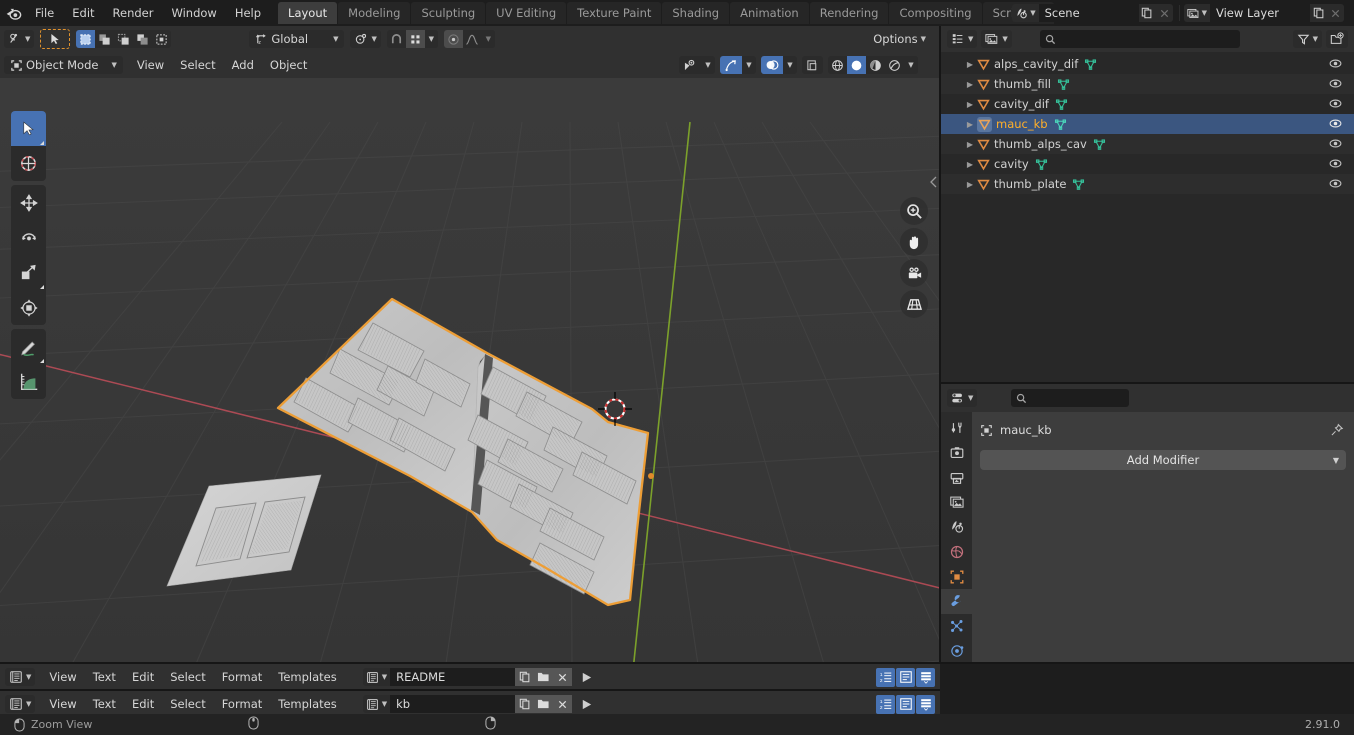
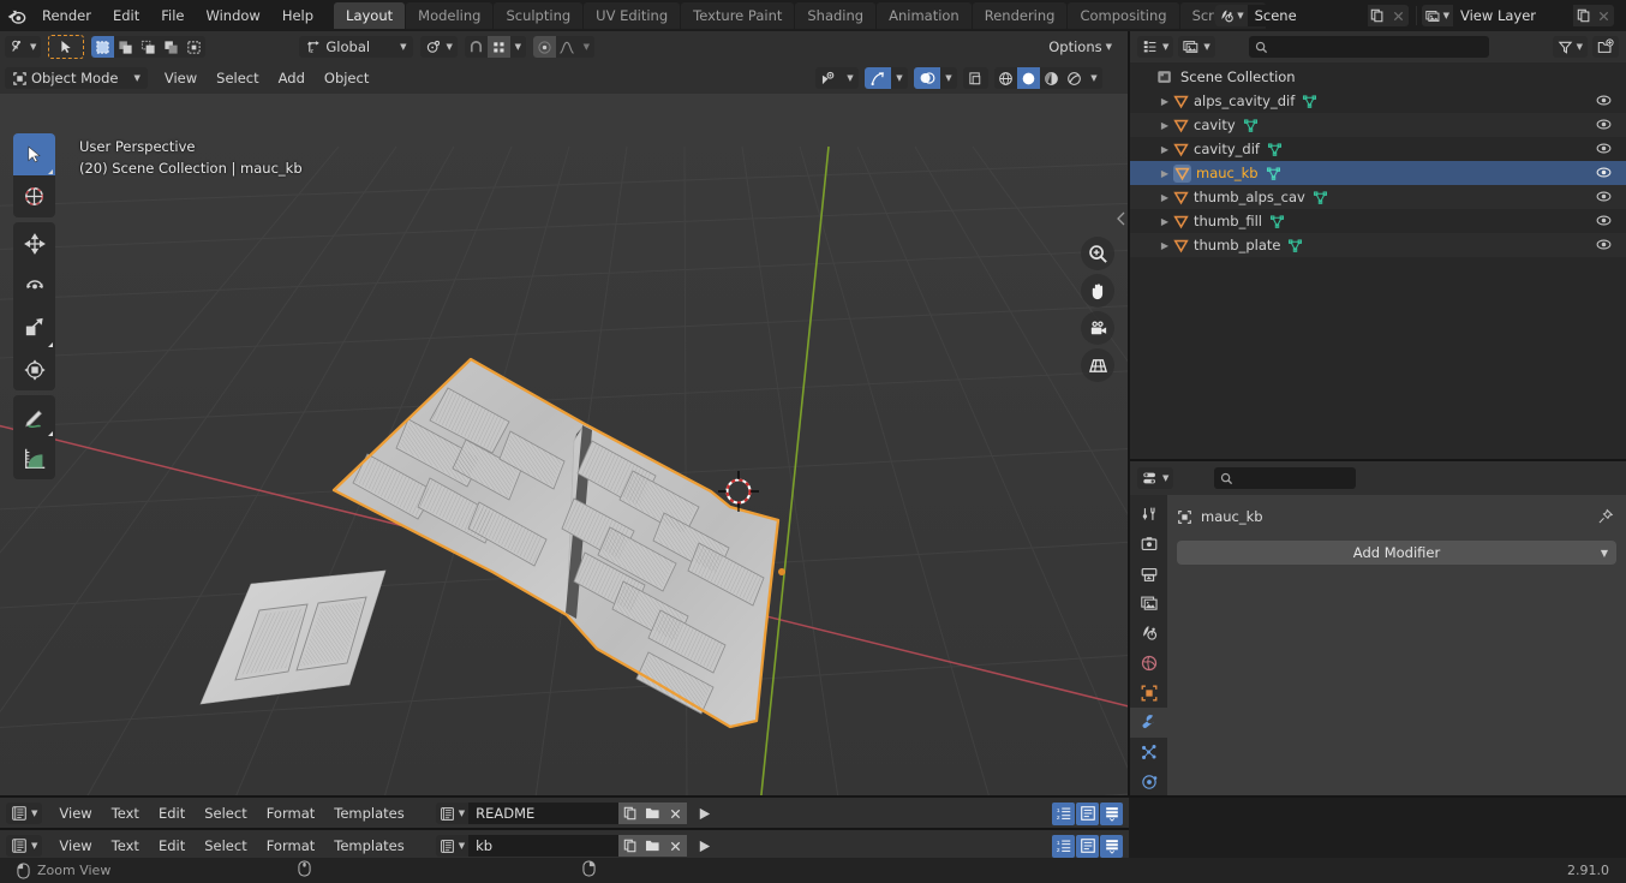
- File
+ Render
  Edit
- Render
+ File
  Window
  Help
  Layout
  Modeling
  Sculpting
  UV Editing
  Texture Paint
  Shading
  Animation
  Rendering
  Compositing
  ▼
  Scene
  ▼
  View Layer
  ▼
  Global
  ▼
  ▼
  ▼
  ▼
  Options
  ▼
  Object Mode
  ▼
  View
  Select
  Add
  Object
  ▼
  ▼
  ▼
  ▼
+ User Perspective
+ (20) Scene Collection | mauc_kb
  ▼
  ▼
  ▼
+ Scene Collection
  ▶
  alps_cavity_dif
  ▶
- thumb_fill
+ cavity
  ▶
  cavity_dif
  ▶
  mauc_kb
  ▶
  thumb_alps_cav
  ▶
- cavity
+ thumb_fill
  ▶
  thumb_plate
  ▼
  mauc_kb
  Add Modifier
  ▼
  ▼
  View
  Text
  Edit
  Select
  Format
  Templates
  ▼
  README
  ▼
  View
  Text
  Edit
  Select
  Format
  Templates
  ▼
  kb
  Zoom View
  2.91.0
